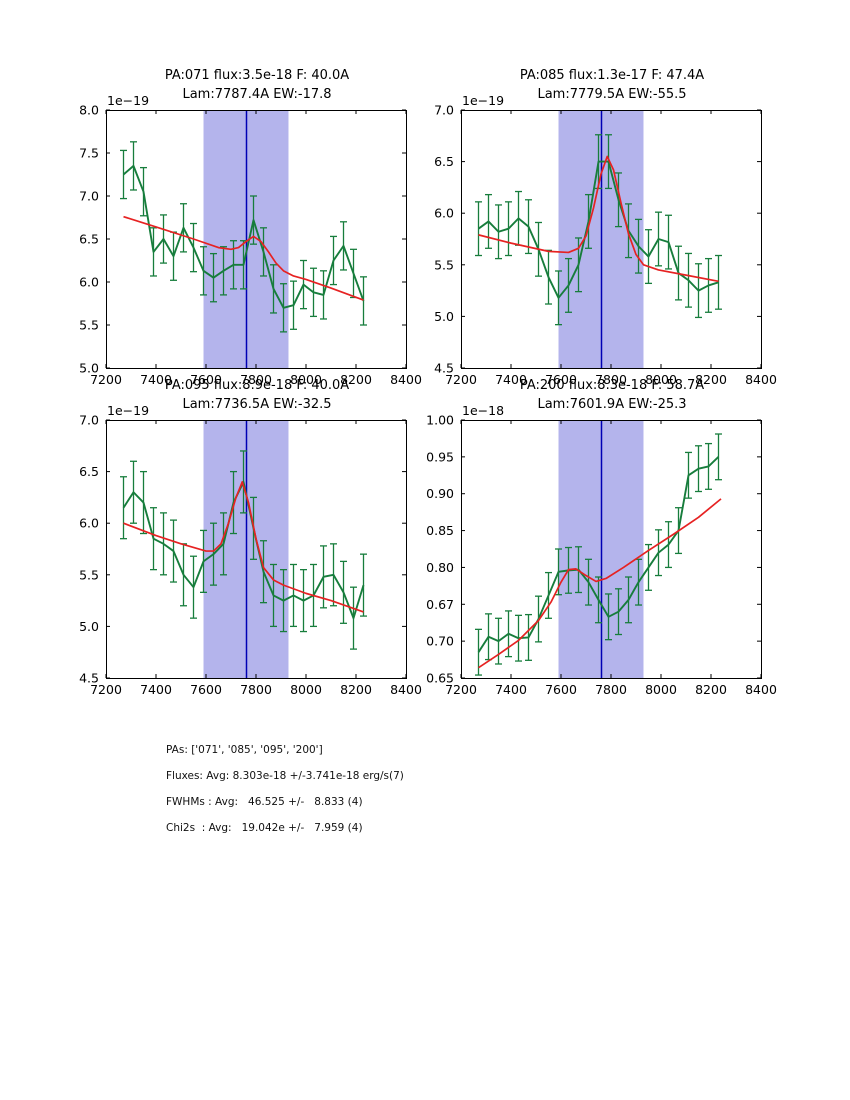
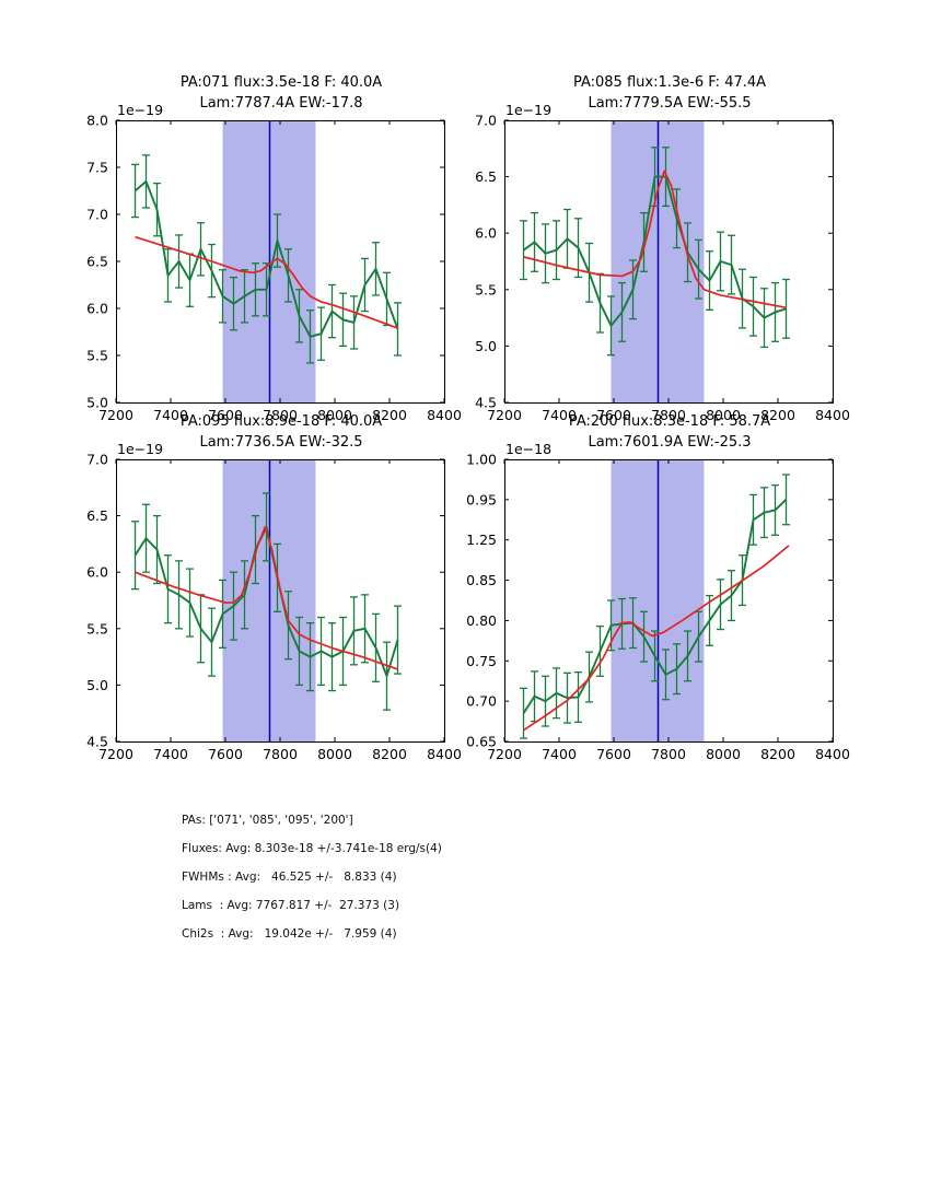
  PA:071 flux:3.5e-18 F: 40.0A
  Lam:7787.4A EW:-17.8
  7200
  7400
  7600
  7800
  8000
  8200
  8400
  5.0
  5.5
  6.0
  6.5
  7.0
  7.5
  8.0
  1e−19
- PA:085 flux:1.3e-17 F: 47.4A
+ PA:085 flux:1.3e-6 F: 47.4A
  Lam:7779.5A EW:-55.5
  7200
  7400
  7600
  7800
  8000
  8200
  8400
  4.5
  5.0
  5.5
  6.0
  6.5
  7.0
  1e−19
  PA:095 flux:8.9e-18 F: 40.0A
  Lam:7736.5A EW:-32.5
  7200
  7400
  7600
  7800
  8000
  8200
  8400
  4.5
  5.0
  5.5
  6.0
  6.5
  7.0
  1e−19
  PA:200 flux:8.3e-18 F: 58.7A
  Lam:7601.9A EW:-25.3
  7200
  7400
  7600
  7800
  8000
  8200
  8400
  0.65
  0.70
- 0.67
+ 0.75
  0.80
  0.85
- 0.90
+ 1.25
  0.95
  1.00
  1e−18
  PAs: ['071', '085', '095', '200']
- Fluxes: Avg: 8.303e-18 +/-3.741e-18 erg/s(7)
+ Fluxes: Avg: 8.303e-18 +/-3.741e-18 erg/s(4)
  FWHMs : Avg: 46.525 +/- 8.833 (4)
+ Lams : Avg: 7767.817 +/- 27.373 (3)
  Chi2s : Avg: 19.042e +/- 7.959 (4)
